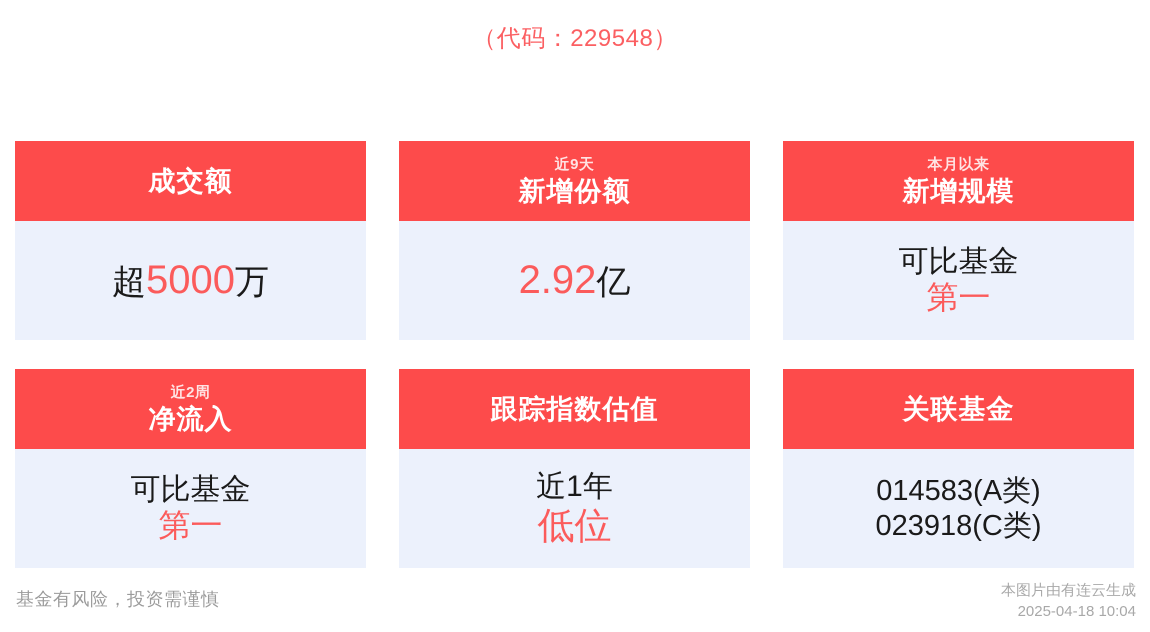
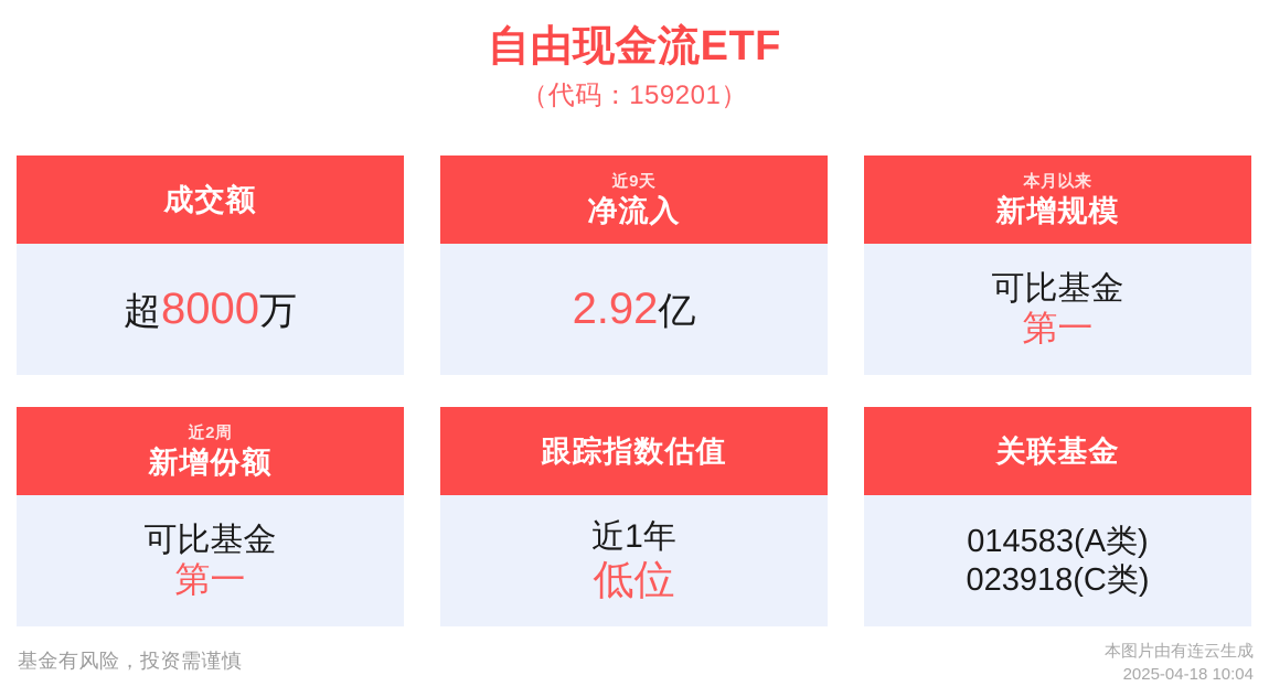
+ 自由现金流ETF
- （代码：229548）
+ （代码：159201）
  成交额
- 超5000万
+ 超8000万
  近9天
- 新增份额
+ 净流入
  2.92亿
  本月以来
  新增规模
  可比基金
  第一
  近2周
- 净流入
+ 新增份额
  可比基金
  第一
  跟踪指数估值
  近1年
  低位
  关联基金
  014583(A类)
  023918(C类)
  基金有风险，投资需谨慎
  本图片由有连云生成
  2025-04-18 10:04
